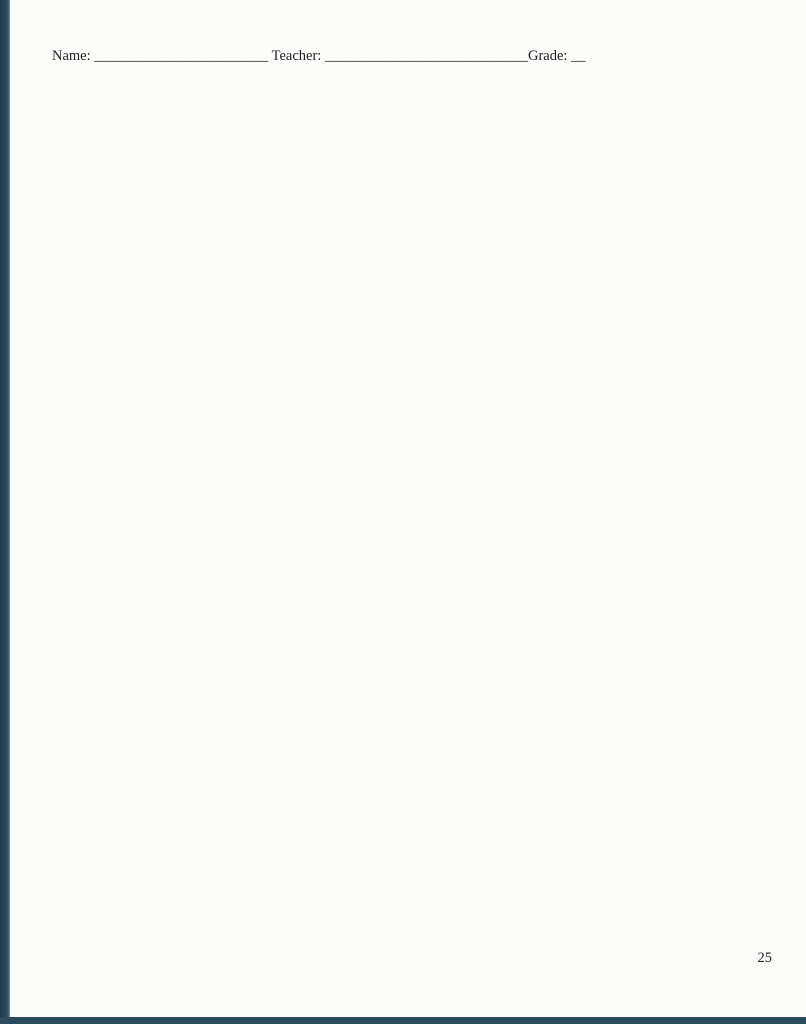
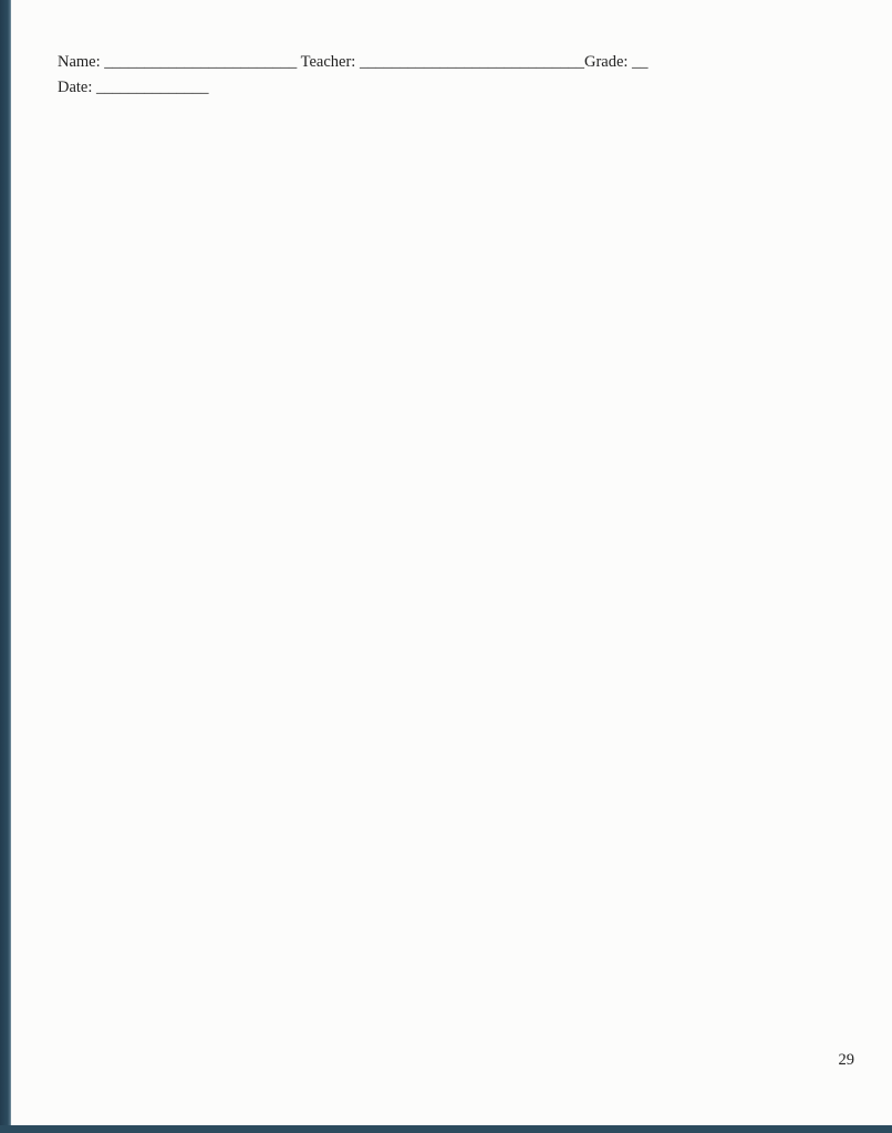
  Name: ________________________ Teacher: ____________________________Grade: __
+ Date: ______________
- 25
+ 29
